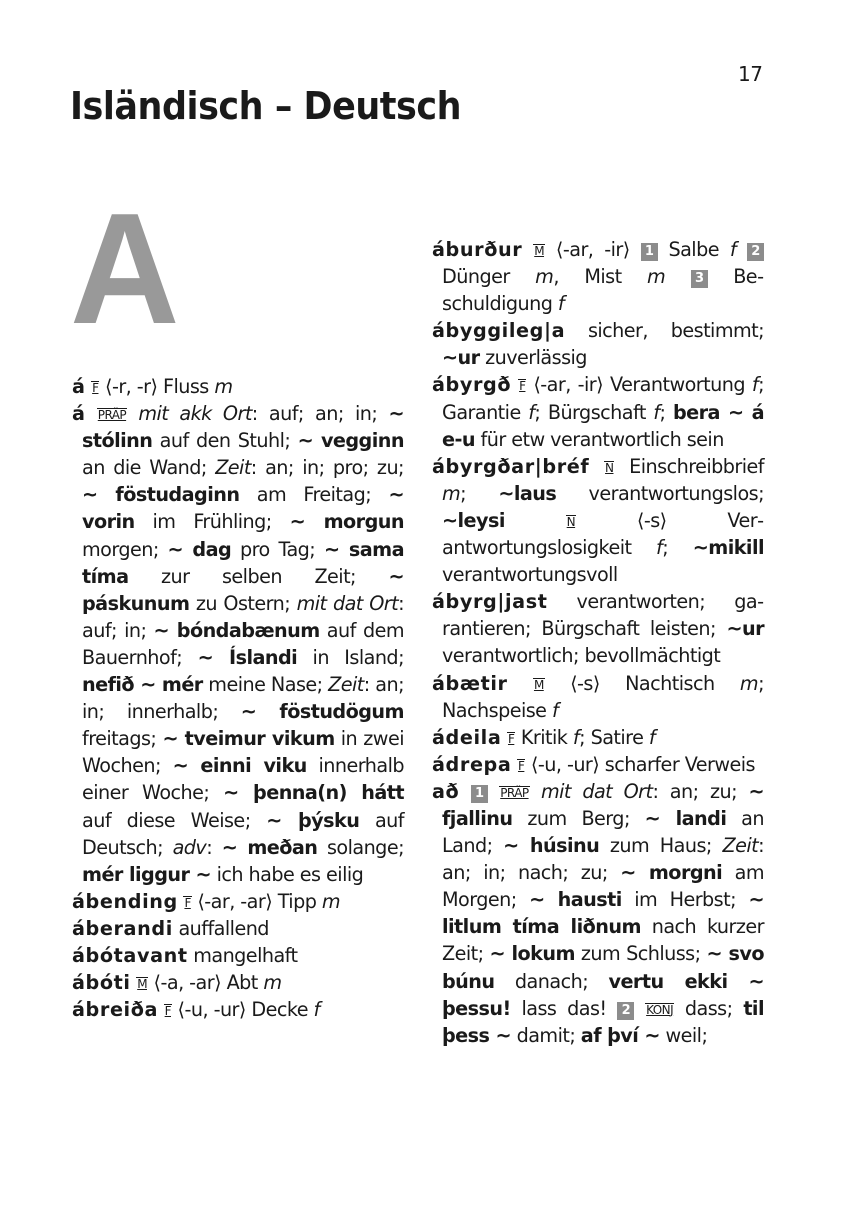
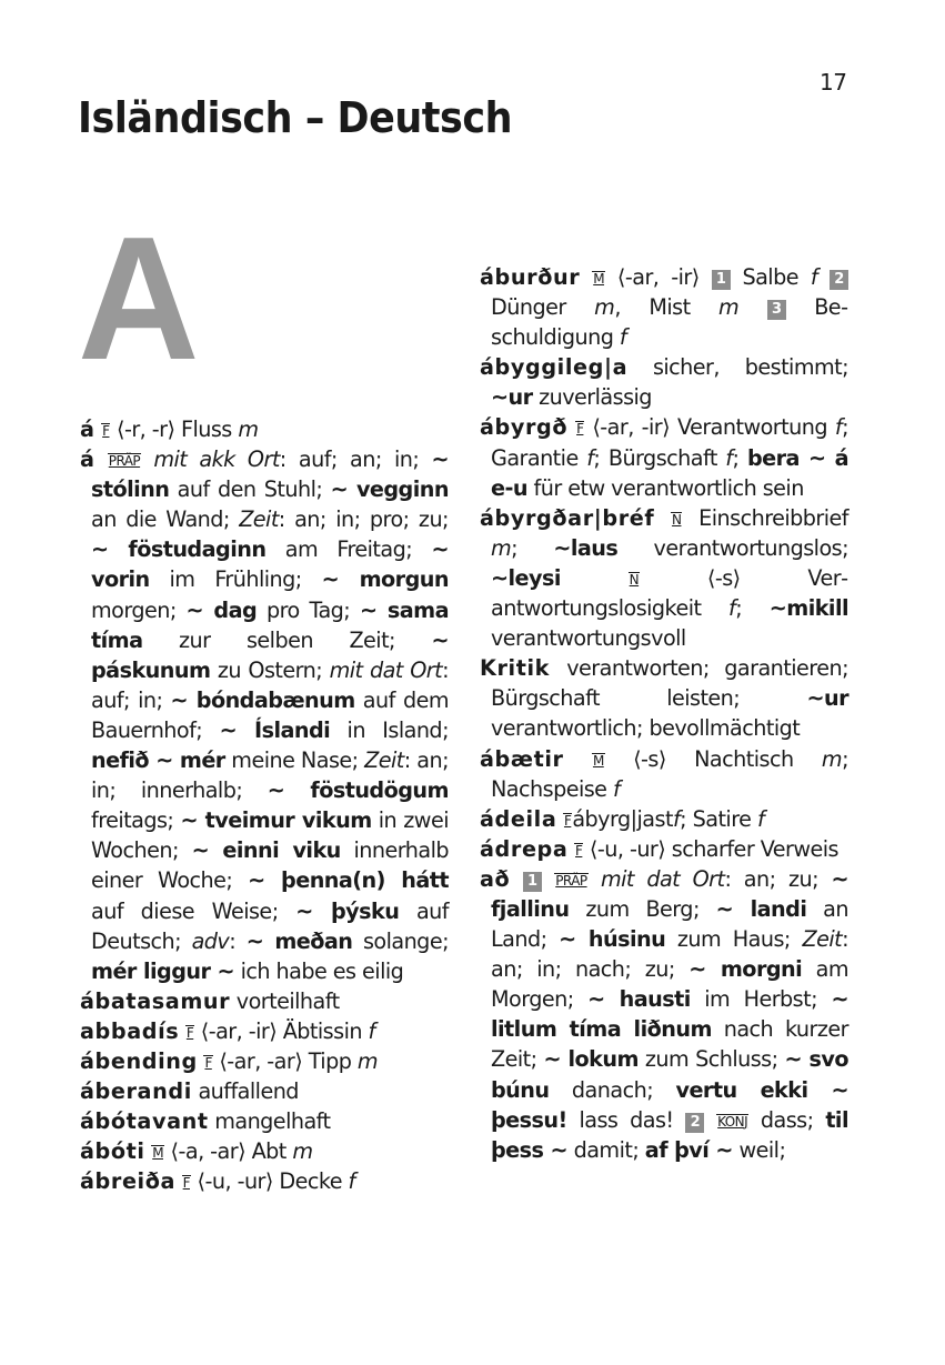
  17
  Isländisch – Deutsch
  A
  á F ⟨-r, -r⟩ Fluss m
  á PRÄP mit akk Ort: auf; an; in; ~ stólinn auf den Stuhl; ~ vegginn an die Wand; Zeit: an; in; pro; zu; ~ föstudaginn am Freitag; ~ vorin im Früh­ling; ~ morgun morgen; ~ dag pro Tag; ~ sama tíma zur selben Zeit; ~ páskunum zu Ostern; mit dat Ort: auf; in; ~ bóndabænum auf dem Bauernhof; ~ Íslandi in Is­land; nefið ~ mér meine Na­se; Zeit: an; in; innerhalb; ~ föstudögum freitags; ~ tveimur vikum in zwei Wo­chen; ~ einni viku innerhalb einer Woche; ~ þenna(n) hátt auf diese Weise; ~ þýsku auf Deutsch; adv: ~ meðan solan­ge; mér liggur ~ ich habe es eilig
+ ábatasamur vorteilhaft
+ abbadís F ⟨-ar, -ir⟩ Äbtissin f
  ábending F ⟨-ar, -ar⟩ Tipp m
  áberandi auffallend
  ábótavant mangelhaft
  ábóti M ⟨-a, -ar⟩ Abt m
  ábreiða F ⟨-u, -ur⟩ Decke f
  áburður M ⟨-ar, -ir⟩ 1 Salbe f 2 Dünger m, Mist m 3 Be­chuldigung f
  ábyggileg|a sicher, be­stimmt; ~ur zuverlässig
  ábyrgð F ⟨-ar, -ir⟩ Verantwor­tung f; Garantie f; Bürgschaft f; bera ~ á e-u für etw ver­antwortlich sein
  ábyrgðar|bréf N Einschreib­brief m; ~laus verantwor­tungslos; ~leysi N ⟨-s⟩ Ver­ntwortungslosigkeit f; ~mikill verantwortungsvoll
- ábyrg|jast verantworten; ga­antieren; Bürgschaft leisten; ~ur verantwortlich; bevoll­mächtigt
+ Kritik verantworten; ga­rantieren; Bürgschaft leisten; ~ur verantwortlich; bevoll­mächtigt
  ábætir M ⟨-s⟩ Nachtisch m; Nachspeise f
- ádeila F Kritik f; Satire f
+ ádeila Fábyrg|jastf; Satire f
  ádrepa F ⟨-u, -ur⟩ scharfer Verweis
  að 1 PRÄP mit dat Ort: an; zu; ~ fjallinu zum Berg; ~ landi an Land; ~ húsinu zum Haus; Zeit: an; in; nach; zu; ~ morg­ni am Morgen; ~ hausti im Herbst; ~ litlum tíma liðnum nach kurzer Zeit; ~ lokum zum Schluss; ~ svo búnu da­nach; vertu ekki ~ þessu! lass das! 2 KONJ dass; til þess ~ damit; af því ~ weil;
